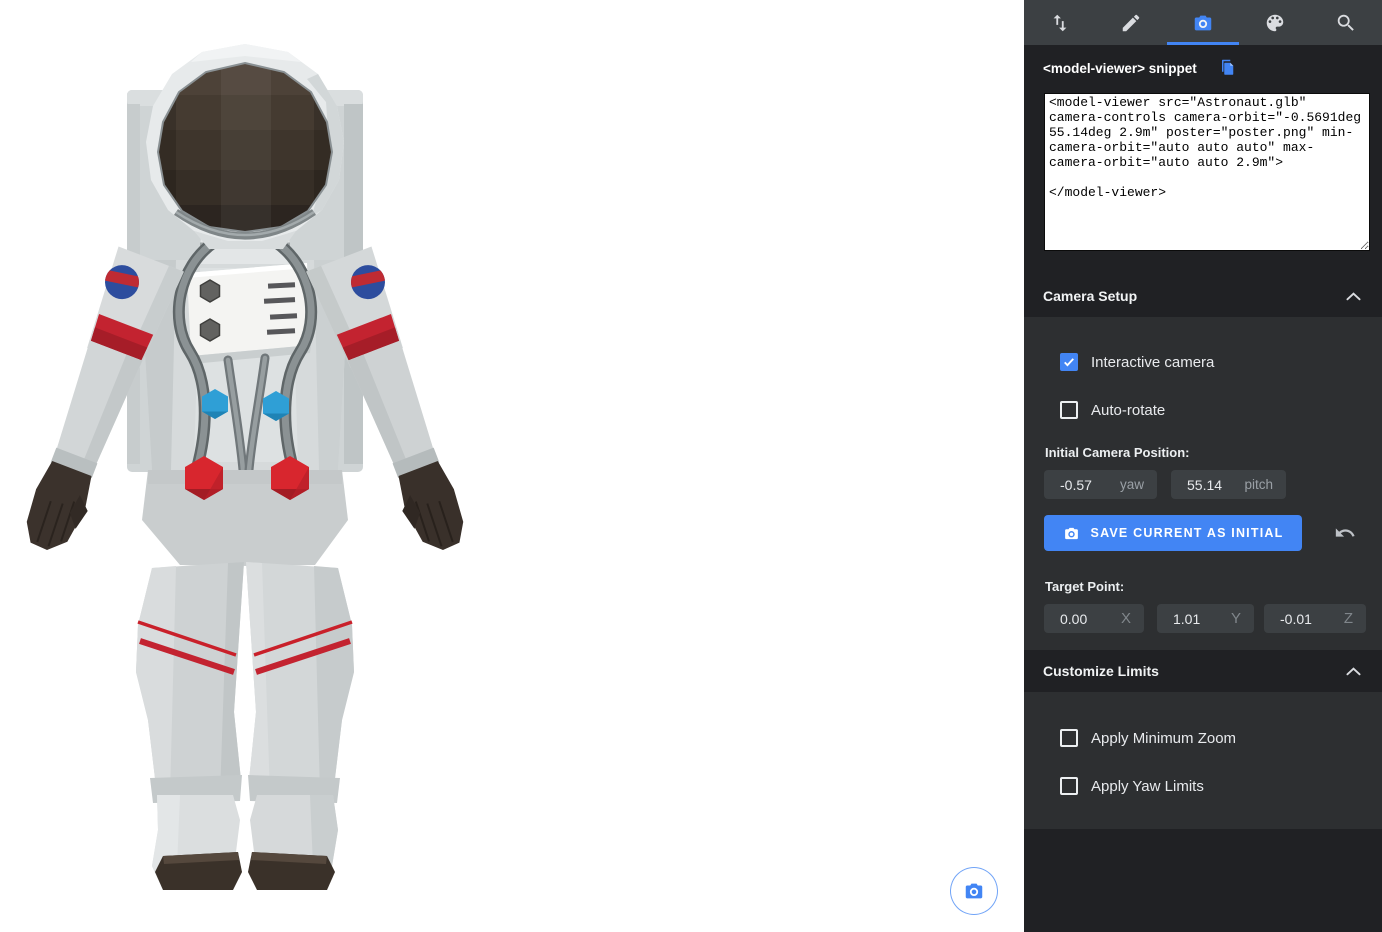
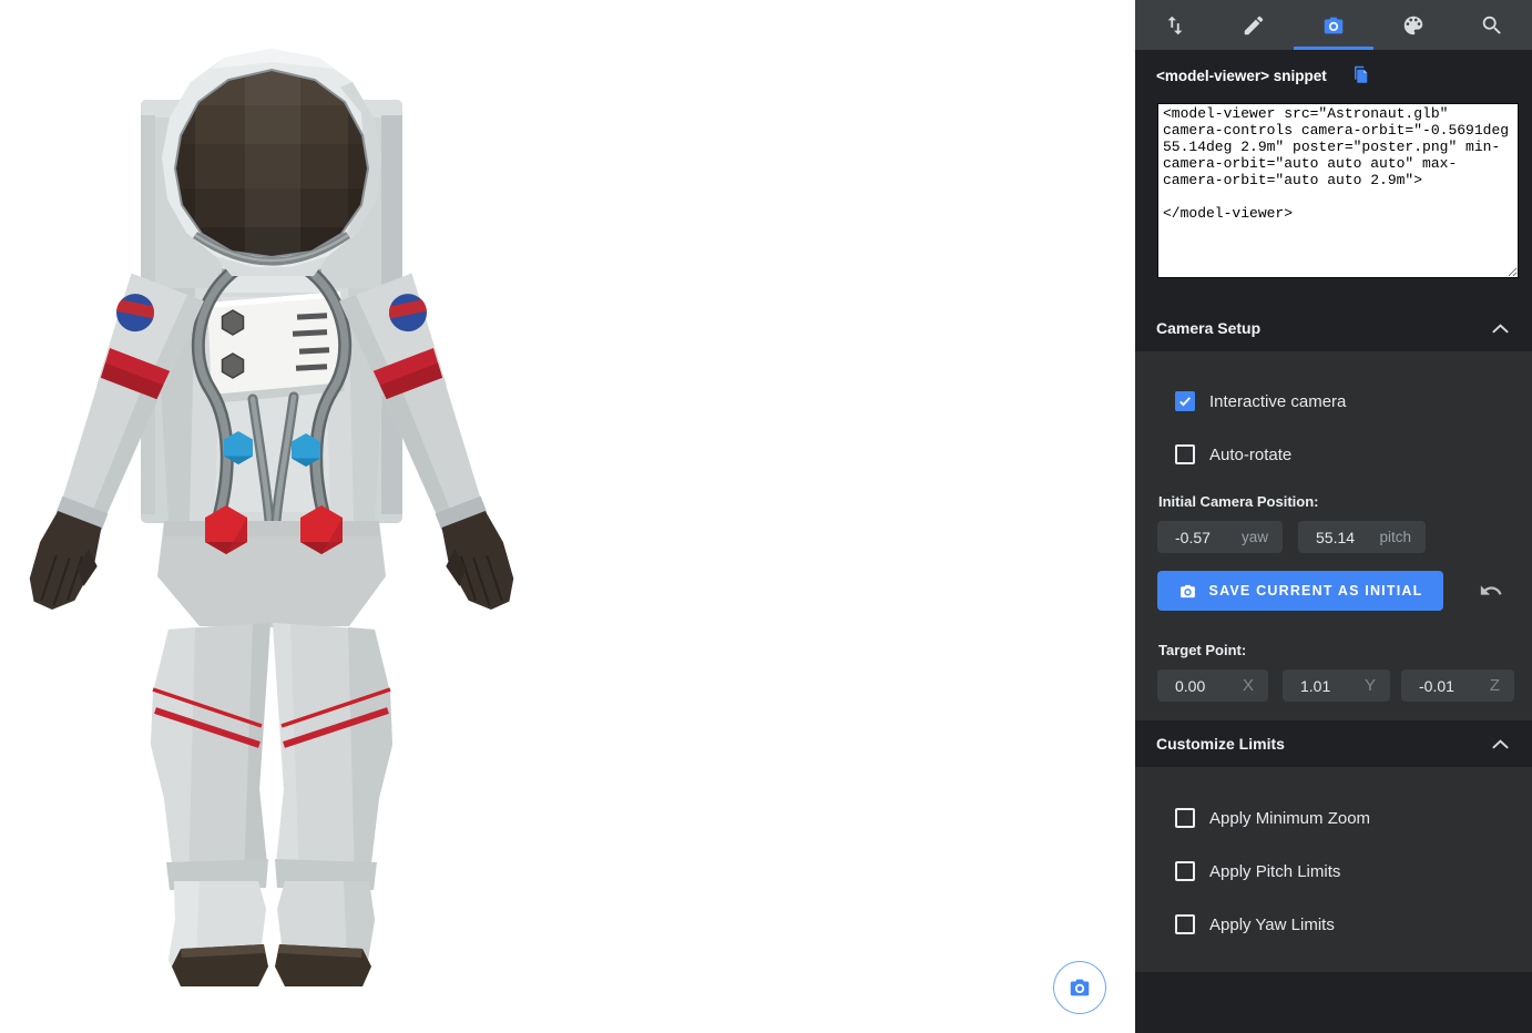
  <model-viewer> snippet
  Camera Setup
  Interactive camera
  Auto-rotate
  Initial Camera Position:
  -0.57
  yaw
  55.14
  pitch
  SAVE CURRENT AS INITIAL
  Target Point:
  0.00
  X
  1.01
  Y
  -0.01
  Z
  Customize Limits
  Apply Minimum Zoom
+ Apply Pitch Limits
  Apply Yaw Limits
